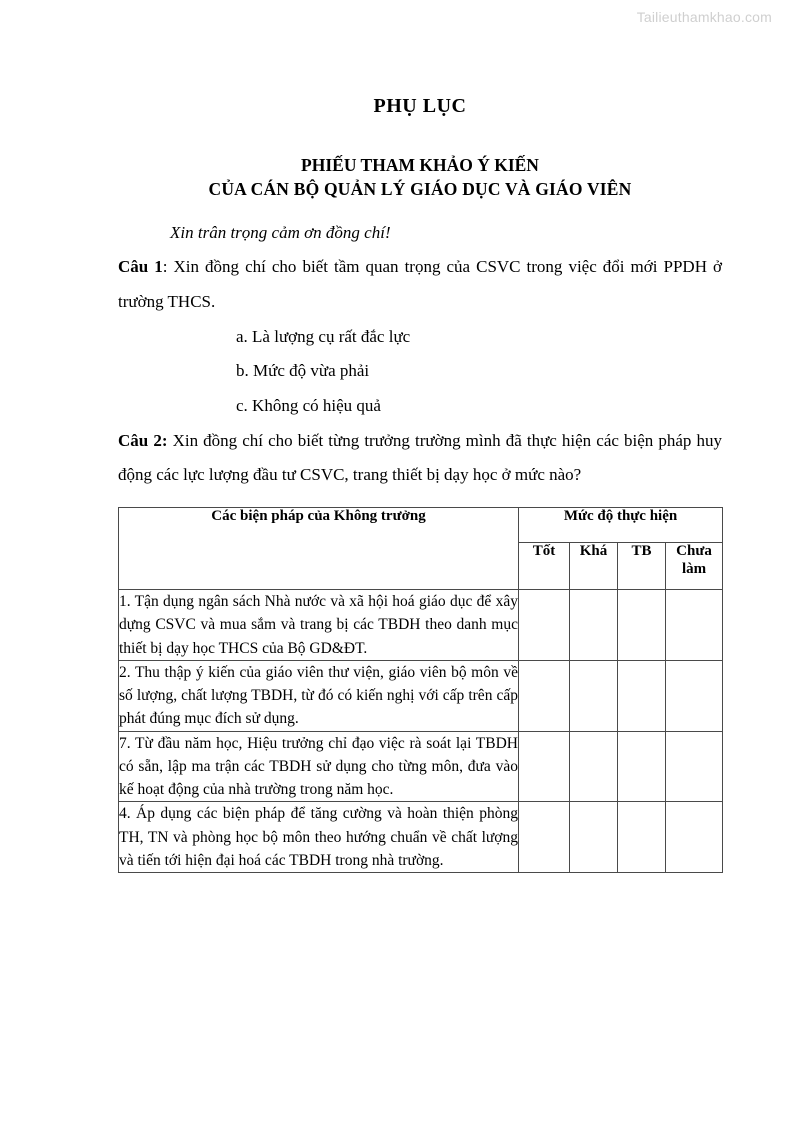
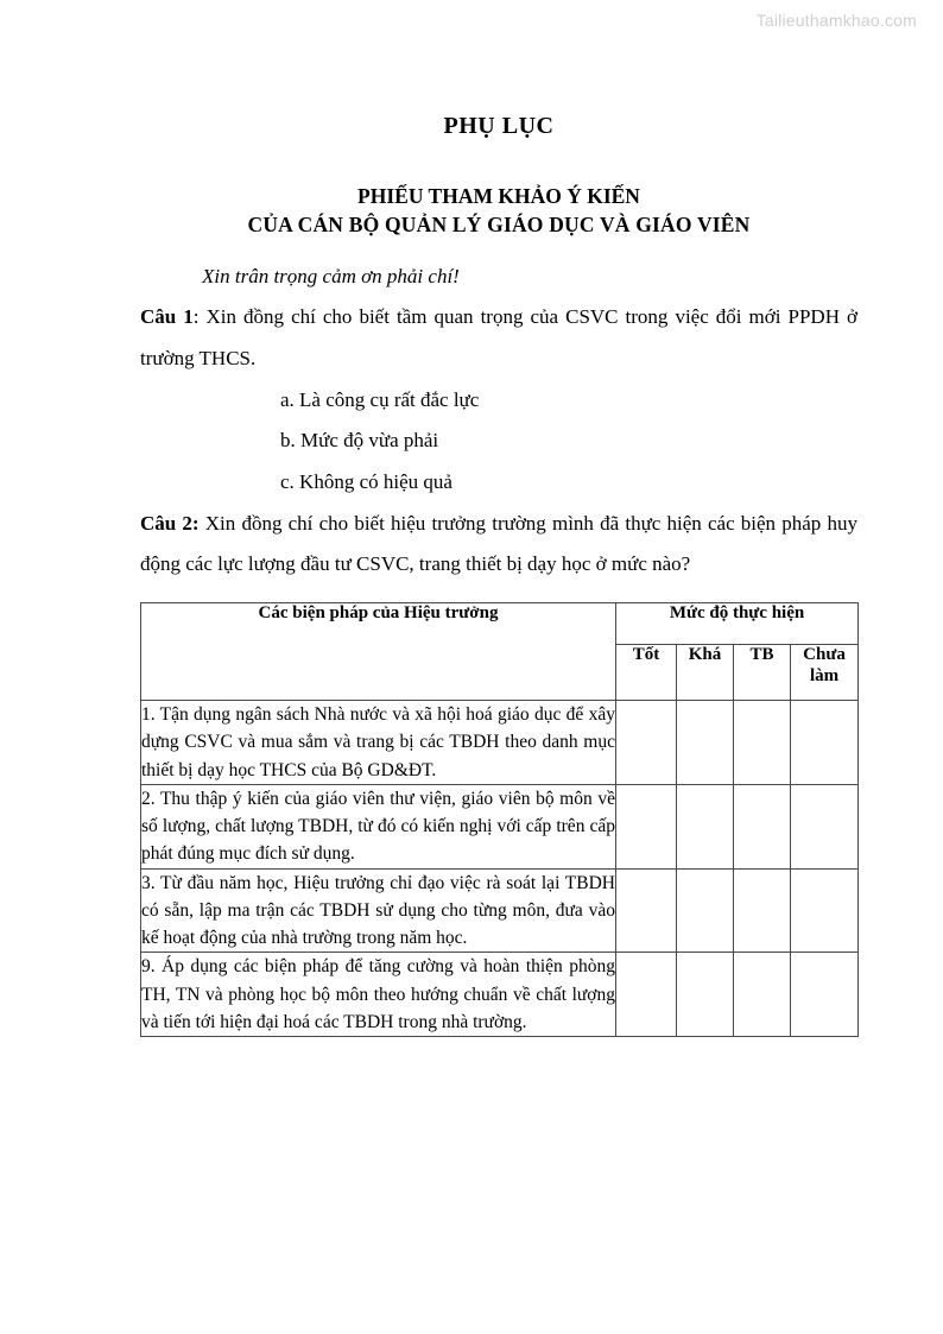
  Tailieuthamkhao.com
  PHỤ LỤC
  PHIẾU THAM KHẢO Ý KIẾN
  CỦA CÁN BỘ QUẢN LÝ GIÁO DỤC VÀ GIÁO VIÊN
- Xin trân trọng cảm ơn đồng chí!
+ Xin trân trọng cảm ơn phải chí!
  Câu 1: Xin đồng chí cho biết tầm quan trọng của CSVC trong việc đổi mới PPDH ở trường THCS.
- a. Là lượng cụ rất đắc lực
+ a. Là công cụ rất đắc lực
  b. Mức độ vừa phải
  c. Không có hiệu quả
- Câu 2: Xin đồng chí cho biết từng trưởng trường mình đã thực hiện các biện pháp huy động các lực lượng đầu tư CSVC, trang thiết bị dạy học ở mức nào?
+ Câu 2: Xin đồng chí cho biết hiệu trưởng trường mình đã thực hiện các biện pháp huy động các lực lượng đầu tư CSVC, trang thiết bị dạy học ở mức nào?
- Các biện pháp của Không trưởng	Mức độ thực hiện
+ Các biện pháp của Hiệu trưởng	Mức độ thực hiện
  Tốt	Khá	TB	Chưalàm
  1. Tận dụng ngân sách Nhà nước và xã hội hoá giáo dục để xây dựng CSVC và mua sắm và trang bị các TBDH theo danh mục thiết bị dạy học THCS của Bộ GD&ĐT.
  2. Thu thập ý kiến của giáo viên thư viện, giáo viên bộ môn về số lượng, chất lượng TBDH, từ đó có kiến nghị với cấp trên cấp phát đúng mục đích sử dụng.
- 7. Từ đầu năm học, Hiệu trưởng chỉ đạo việc rà soát lại TBDH có sẵn, lập ma trận các TBDH sử dụng cho từng môn, đưa vào kế hoạt động của nhà trường trong năm học.
+ 3. Từ đầu năm học, Hiệu trưởng chỉ đạo việc rà soát lại TBDH có sẵn, lập ma trận các TBDH sử dụng cho từng môn, đưa vào kế hoạt động của nhà trường trong năm học.
- 4. Áp dụng các biện pháp để tăng cường và hoàn thiện phòng TH, TN và phòng học bộ môn theo hướng chuẩn về chất lượng và tiến tới hiện đại hoá các TBDH trong nhà trường.
+ 9. Áp dụng các biện pháp để tăng cường và hoàn thiện phòng TH, TN và phòng học bộ môn theo hướng chuẩn về chất lượng và tiến tới hiện đại hoá các TBDH trong nhà trường.
